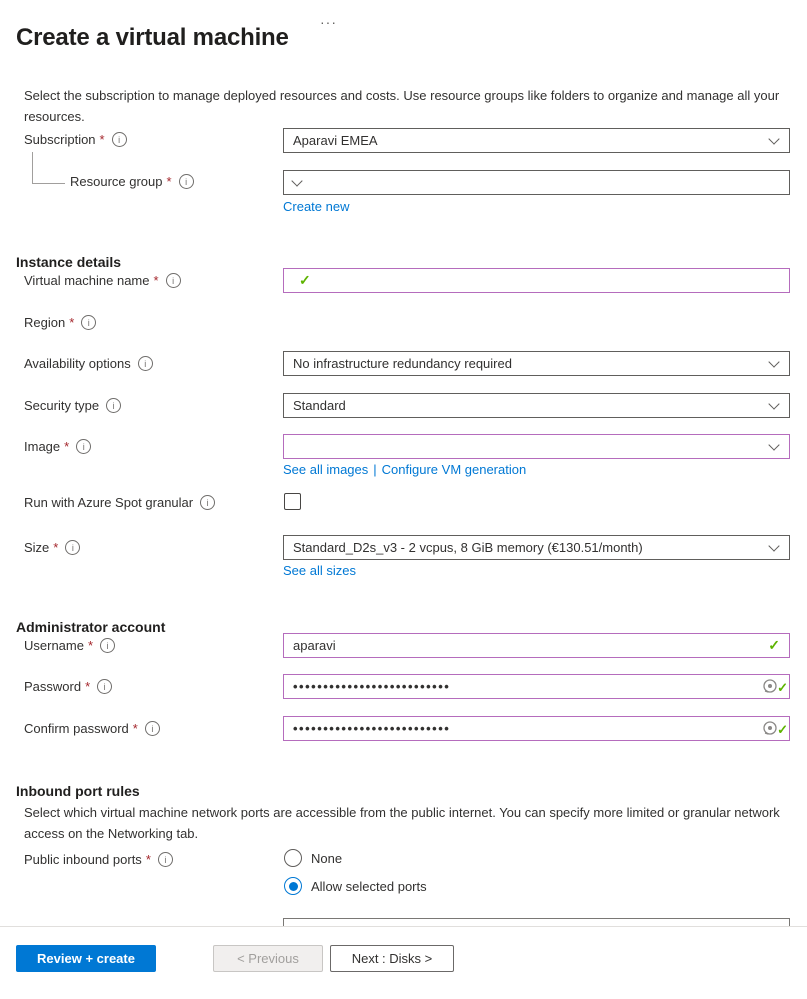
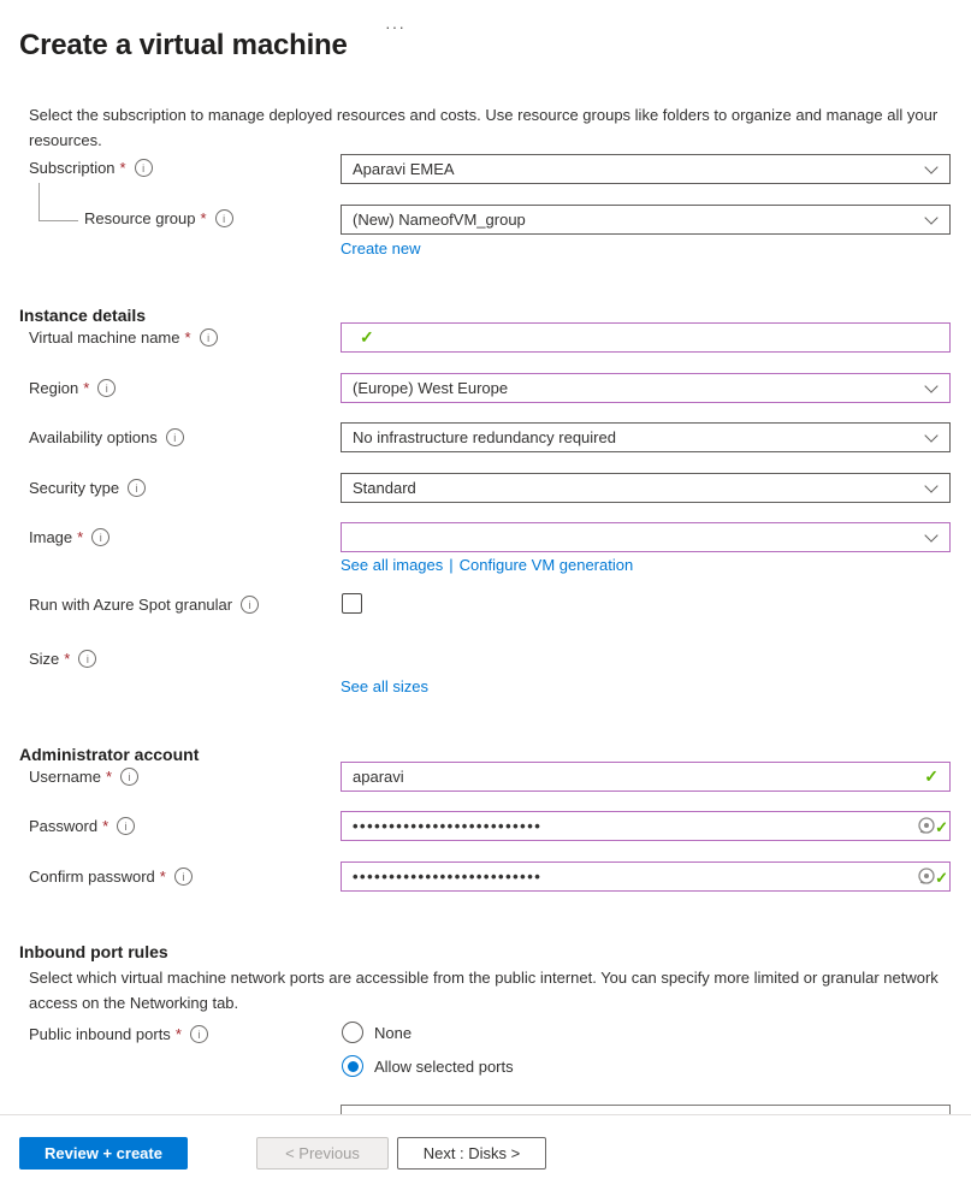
  Create a virtual machine
  ···
  Select the subscription to manage deployed resources and costs. Use resource groups like folders to organize and manage all your resources.
  Subscription
  *
  i
  Aparavi EMEA
  Resource group
  *
  i
+ (New) NameofVM_group
  Create new
  Instance details
  Virtual machine name
  *
  i
  ✓
  Region
  *
  i
+ (Europe) West Europe
  Availability options
  i
  No infrastructure redundancy required
  Security type
  i
  Standard
  Image
  *
  i
  See all images | Configure VM generation
  Run with Azure Spot granular
  i
  Size
  *
  i
- Standard_D2s_v3 - 2 vcpus, 8 GiB memory (€130.51/month)
  See all sizes
  Administrator account
  Username
  *
  i
  aparavi
  ✓
  Password
  *
  i
  ••••••••••••••••••••••••••
  ✓
  Confirm password
  *
  i
  ••••••••••••••••••••••••••
  ✓
  Inbound port rules
  Select which virtual machine network ports are accessible from the public internet. You can specify more limited or granular network access on the Networking tab.
  Public inbound ports
  *
  i
  None
  Allow selected ports
  Review + create
  < Previous
  Next : Disks >
